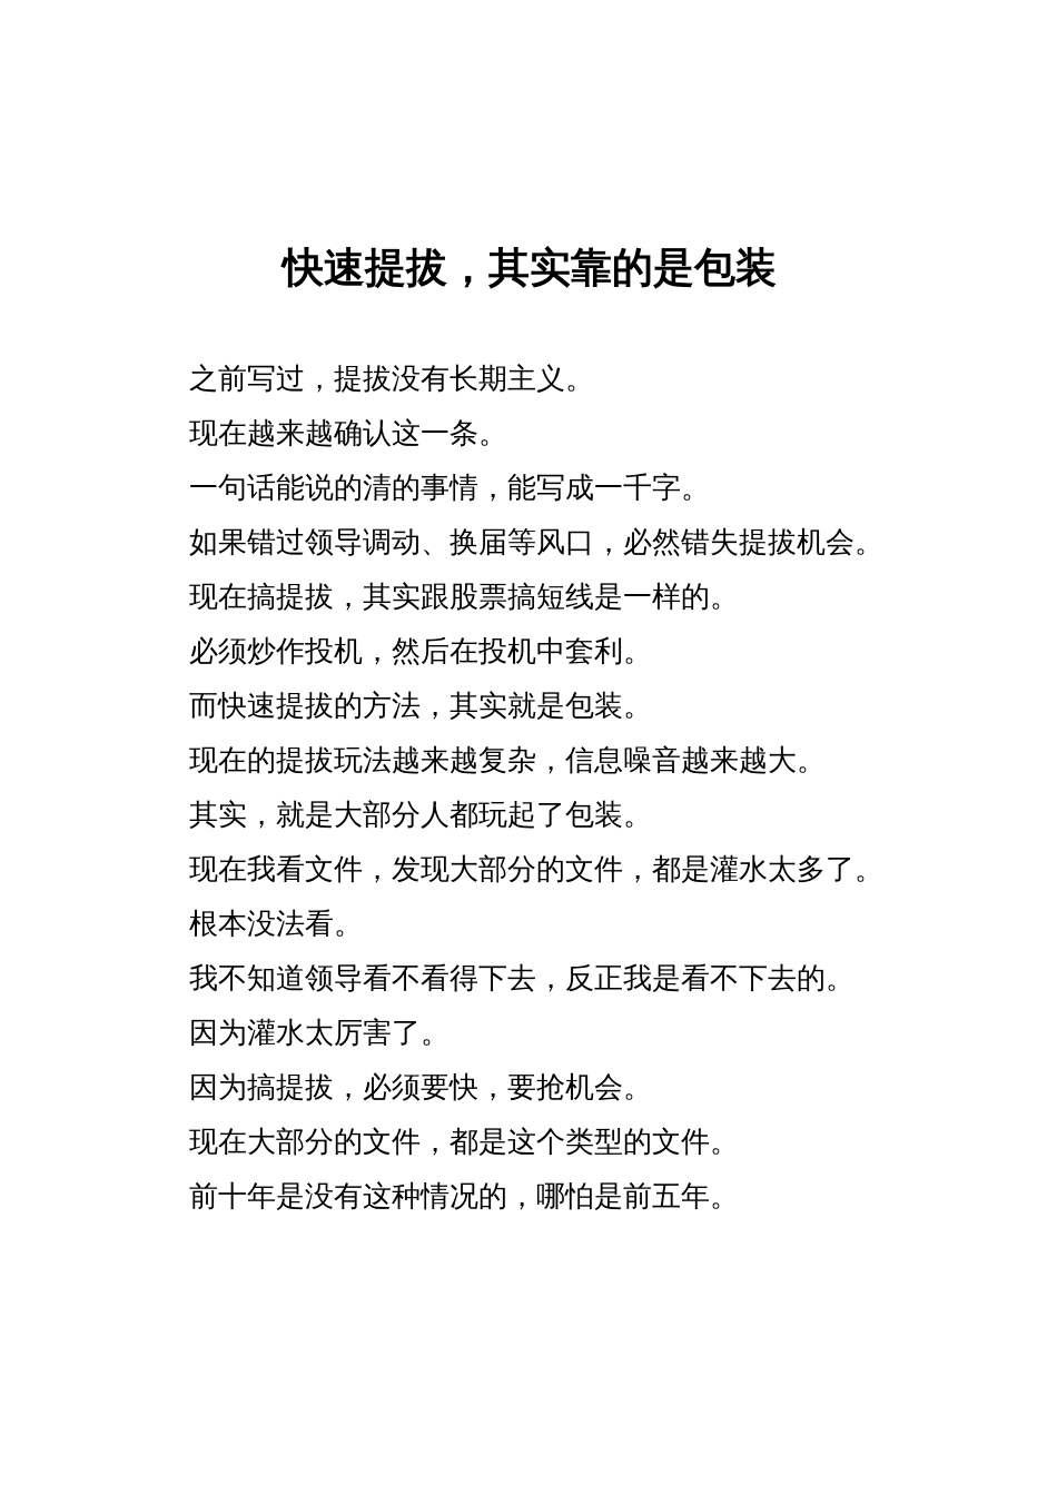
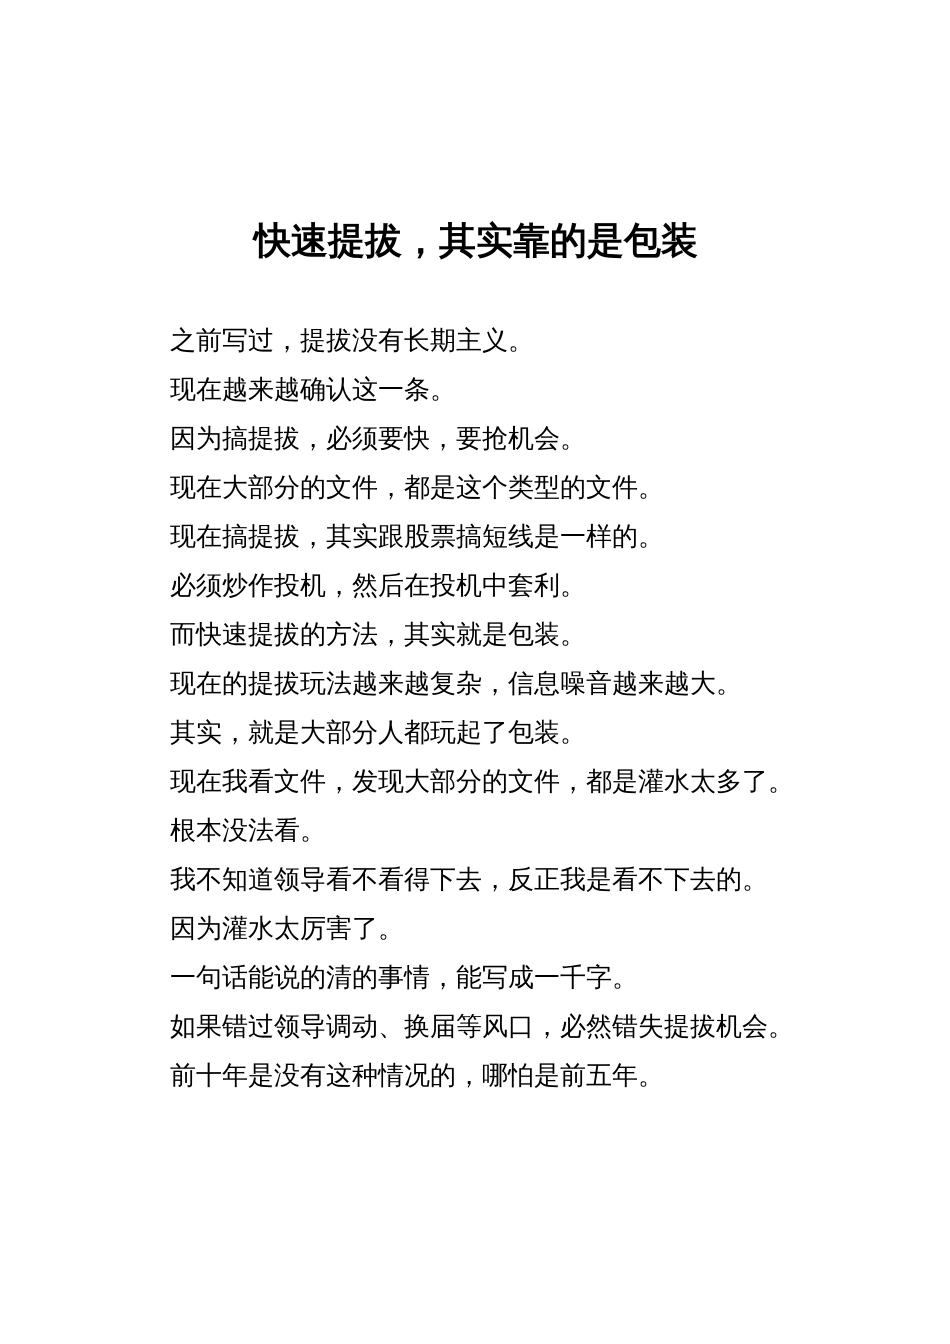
  快速提拔，其实靠的是包装
  之前写过，提拔没有长期主义。
  现在越来越确认这一条。
- 一句话能说的清的事情，能写成一千字。
+ 因为搞提拔，必须要快，要抢机会。
- 如果错过领导调动、换届等风口，必然错失提拔机会。
+ 现在大部分的文件，都是这个类型的文件。
  现在搞提拔，其实跟股票搞短线是一样的。
  必须炒作投机，然后在投机中套利。
  而快速提拔的方法，其实就是包装。
  现在的提拔玩法越来越复杂，信息噪音越来越大。
  其实，就是大部分人都玩起了包装。
  现在我看文件，发现大部分的文件，都是灌水太多了。
  根本没法看。
  我不知道领导看不看得下去，反正我是看不下去的。
  因为灌水太厉害了。
- 因为搞提拔，必须要快，要抢机会。
+ 一句话能说的清的事情，能写成一千字。
- 现在大部分的文件，都是这个类型的文件。
+ 如果错过领导调动、换届等风口，必然错失提拔机会。
  前十年是没有这种情况的，哪怕是前五年。
